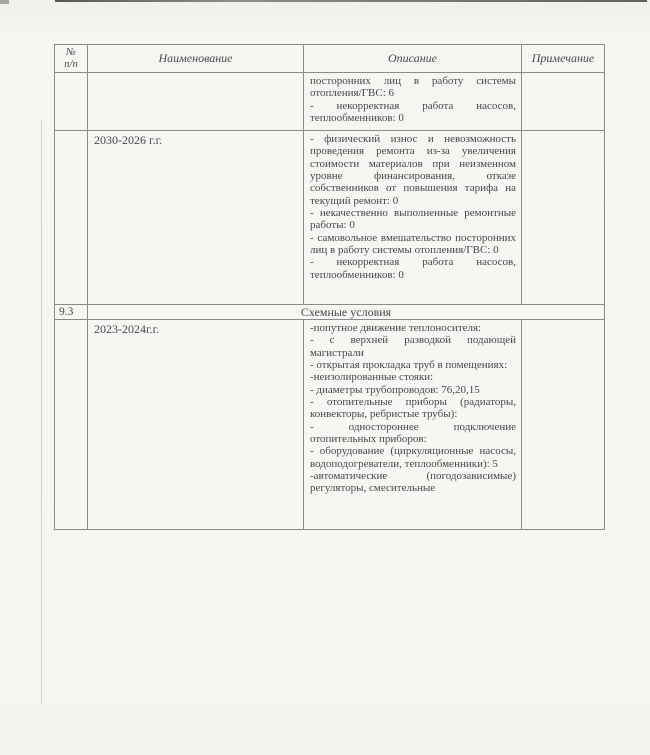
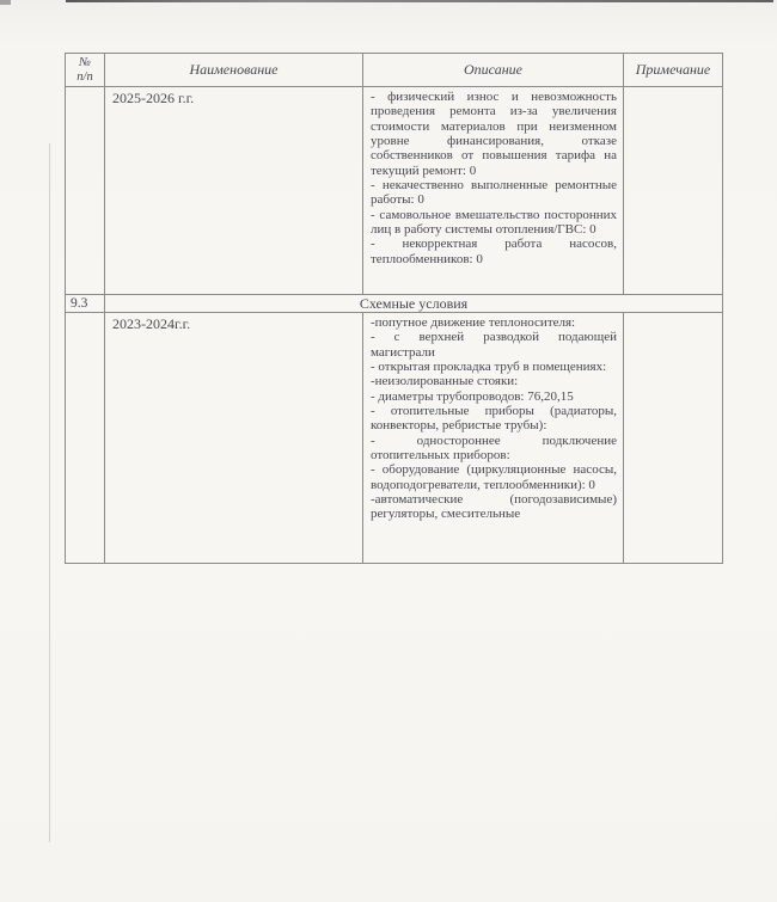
  № п/п	Наименование	Описание	Примечание
- 		посторонних лиц в работу системы отопления/ГВС: 6 - некорректная работа насосов, теплообменников: 0
- 	2030-2026 г.г.	- физический износ и невозможность проведения ремонта из-за увеличения стоимости материалов при неизменном уровне финансирования, отказе собственников от повышения тарифа на текущий ремонт: 0 - некачественно выполненные ремонтные работы: 0 - самовольное вмешательство посторонних лиц в работу системы отопления/ГВС: 0 - некорректная работа насосов, теплообменников: 0
+ 	2025-2026 г.г.	- физический износ и невозможность проведения ремонта из-за увеличения стоимости материалов при неизменном уровне финансирования, отказе собственников от повышения тарифа на текущий ремонт: 0 - некачественно выполненные ремонтные работы: 0 - самовольное вмешательство посторонних лиц в работу системы отопления/ГВС: 0 - некорректная работа насосов, теплообменников: 0
  9.3	Схемные условия
- 	2023-2024г.г.	-попутное движение теплоносителя: - с верхней разводкой подающей магистрали - открытая прокладка труб в помещениях: -неизолированные стояки: - диаметры трубопроводов: 76,20,15 - отопительные приборы (радиаторы, конвекторы, ребристые трубы): - одностороннее подключение отопительных приборов: - оборудование (циркуляционные насосы, водоподогреватели, теплообменники): 5 -автоматические (погодозависимые) регуляторы, смесительные
+ 	2023-2024г.г.	-попутное движение теплоносителя: - с верхней разводкой подающей магистрали - открытая прокладка труб в помещениях: -неизолированные стояки: - диаметры трубопроводов: 76,20,15 - отопительные приборы (радиаторы, конвекторы, ребристые трубы): - одностороннее подключение отопительных приборов: - оборудование (циркуляционные насосы, водоподогреватели, теплообменники): 0 -автоматические (погодозависимые) регуляторы, смесительные
